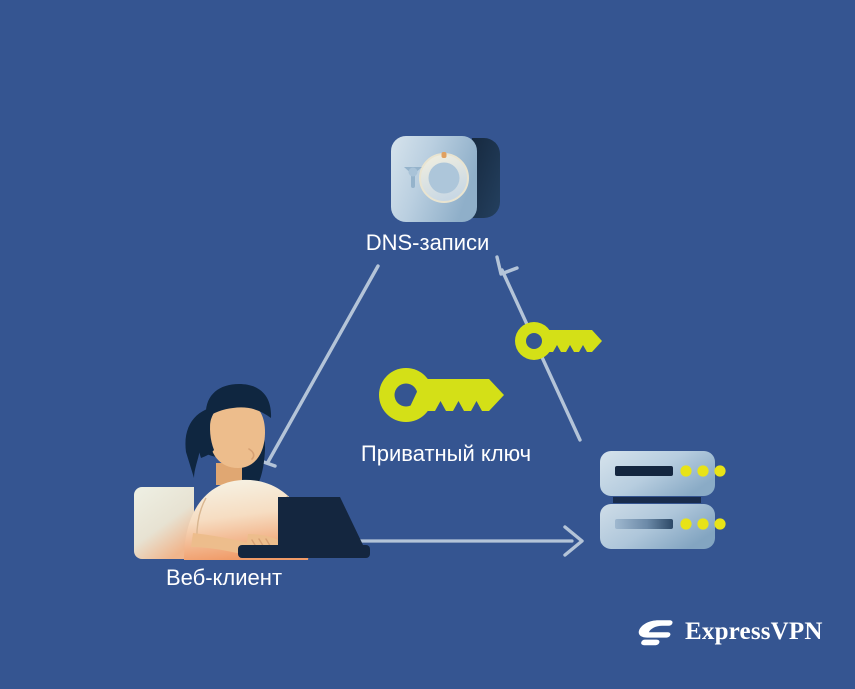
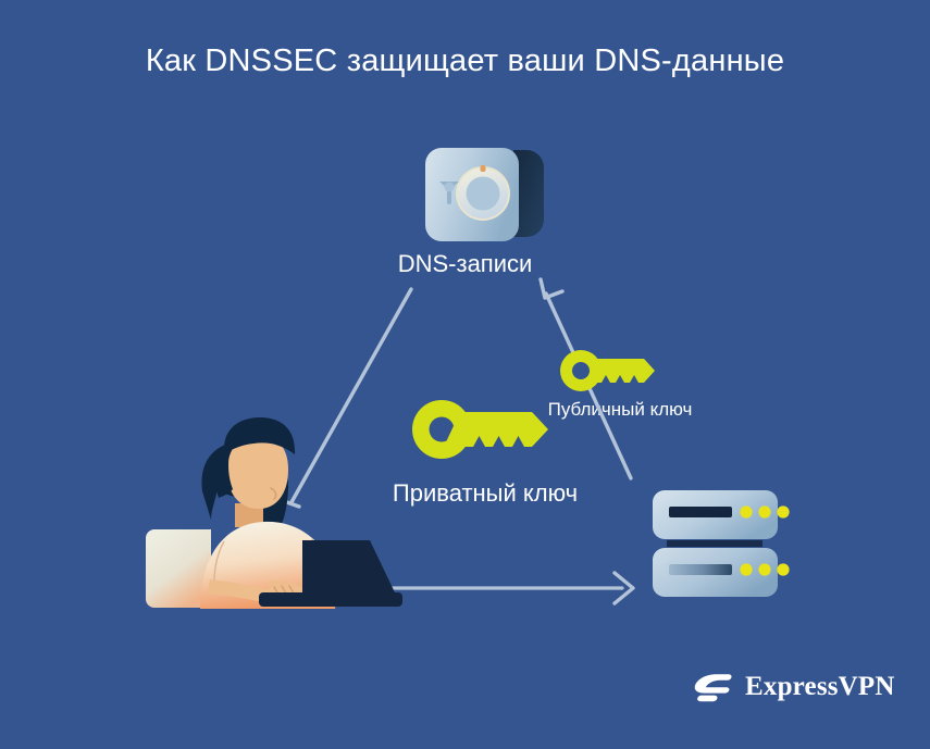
+ Как DNSSEC защищает ваши DNS-данные
  DNS-записи
- Веб-клиент
  Приватный ключ
+ Публичный ключ
  ExpressVPN
